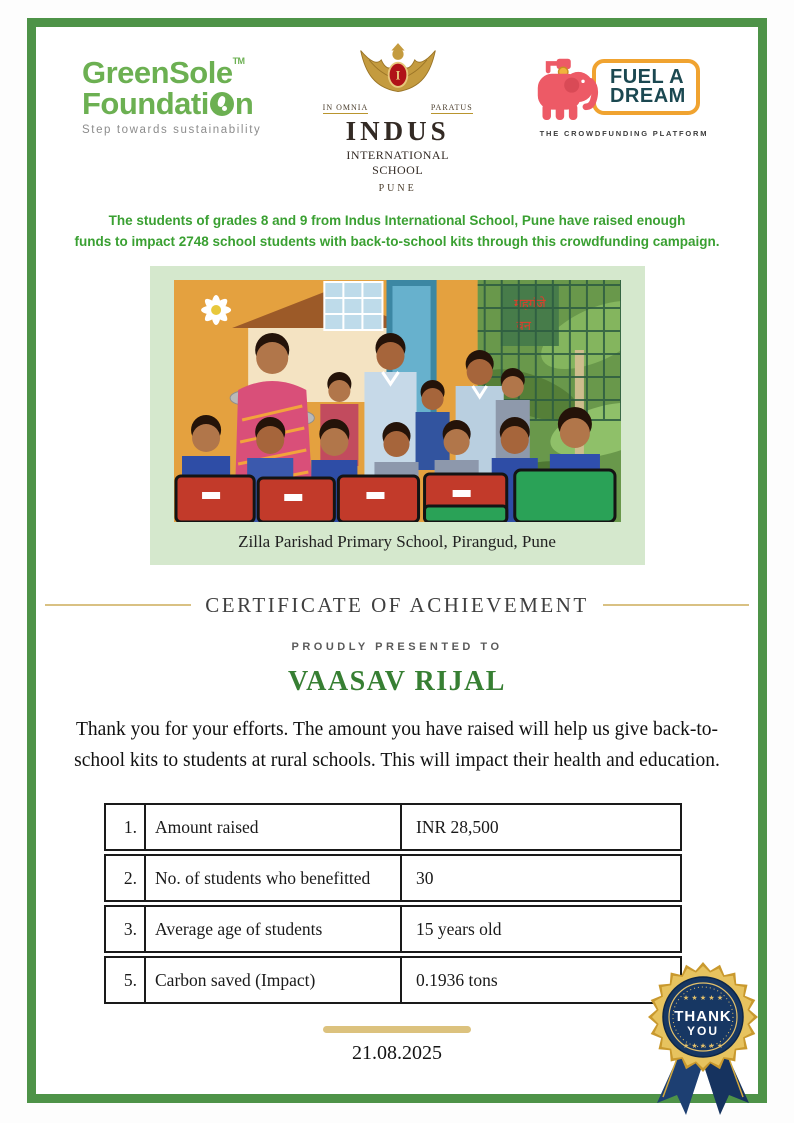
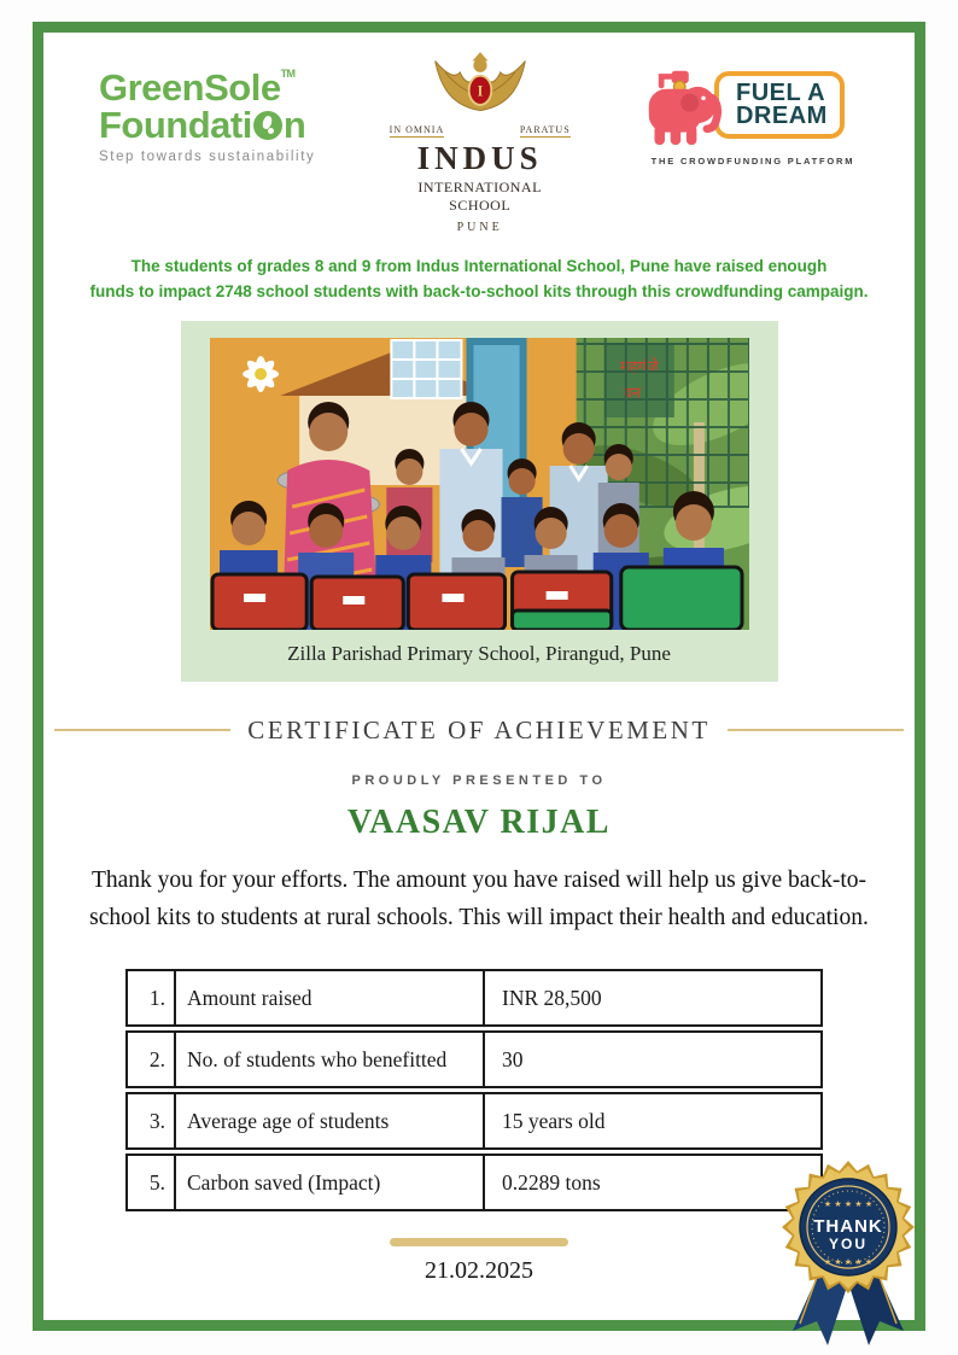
  GreenSoleTM
  Foundati n
  Step towards sustainability
  I
  IN OMNIA
  PARATUS
  INDUS
  INTERNATIONAL SCHOOL
  PUNE
  FUEL A
  DREAM
  THE CROWDFUNDING PLATFORM
  The students of grades 8 and 9 from Indus International School, Pune have raised enough
  funds to impact 2748 school students with back-to-school kits through this crowdfunding campaign.
  महगंजे
  वन
  Zilla Parishad Primary School, Pirangud, Pune
  CERTIFICATE OF ACHIEVEMENT
  PROUDLY PRESENTED TO
  VAASAV RIJAL
  Thank you for your efforts. The amount you have raised will help us give back-to-
  school kits to students at rural schools. This will impact their health and education.
  1.
  Amount raised
  INR 28,500
  2.
  No. of students who benefitted
  30
  3.
  Average age of students
  15 years old
  5.
  Carbon saved (Impact)
- 0.1936 tons
+ 0.2289 tons
- 21.08.2025
+ 21.02.2025
  ★ ★ ★ ★ ★
  THANK
  YOU
  ★ ★ ★ ★ ★
